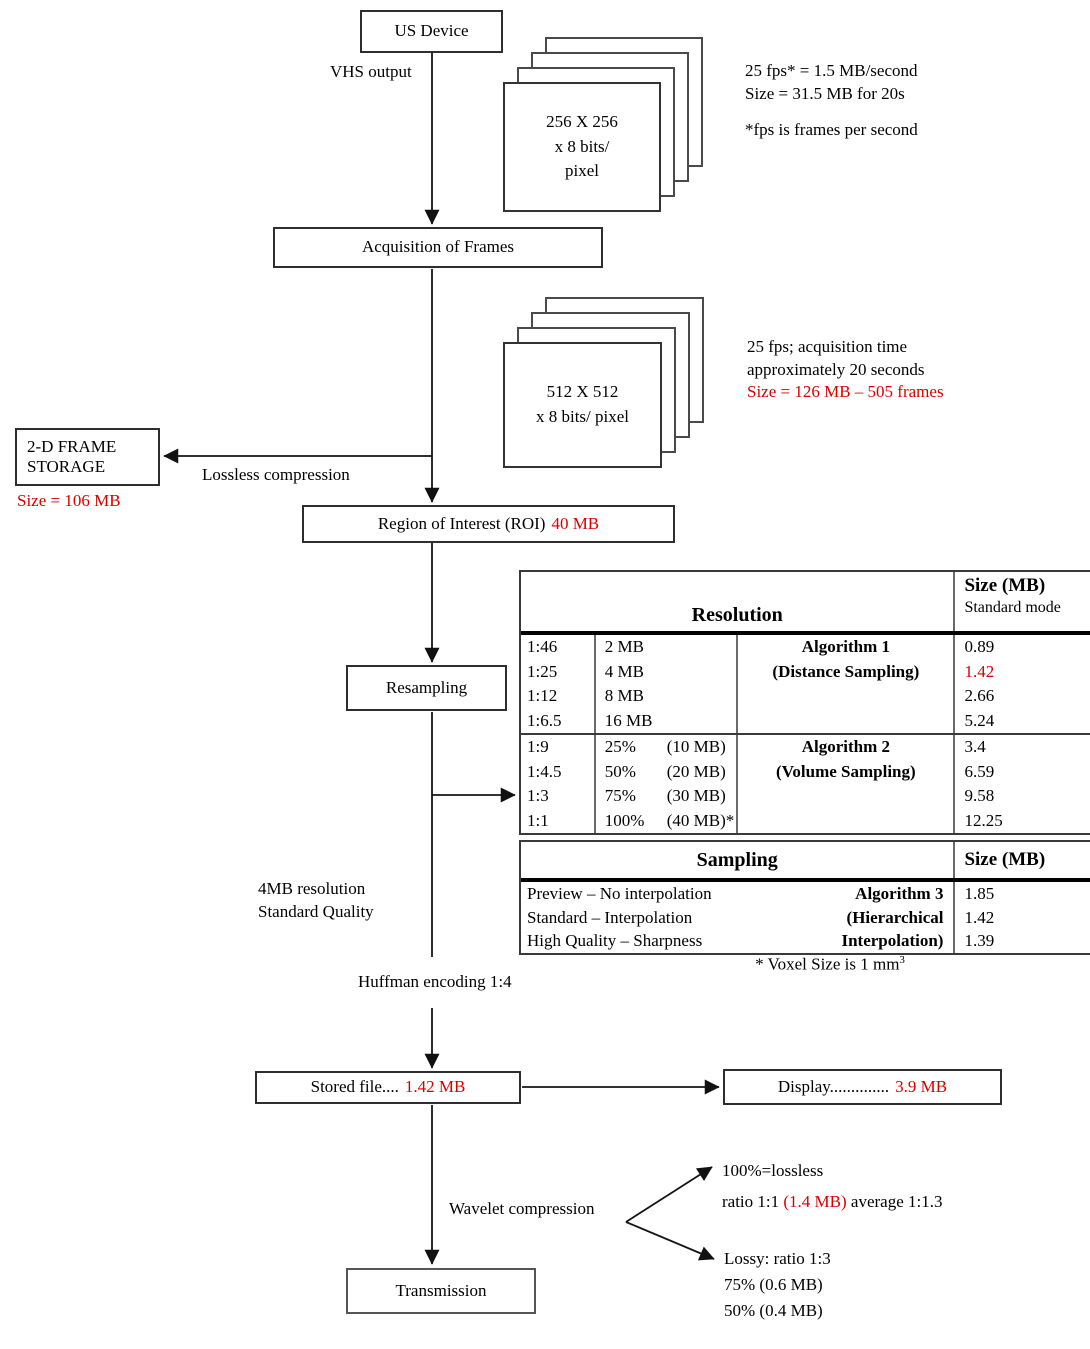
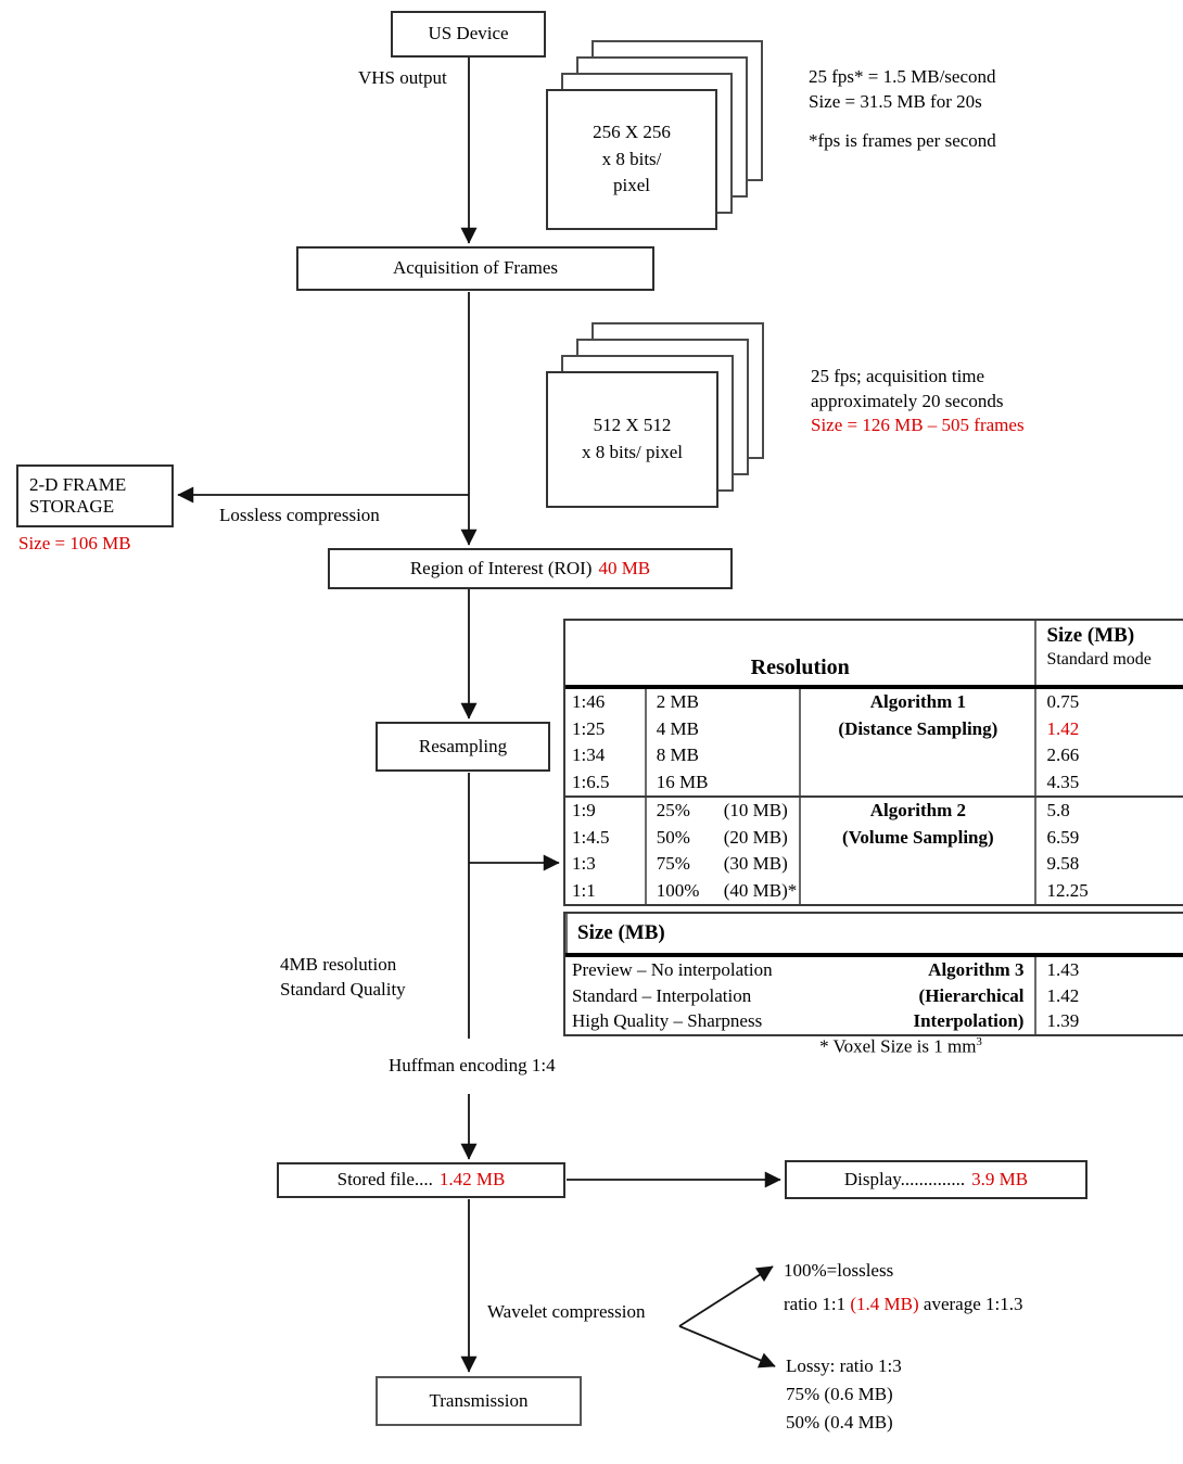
  US Device
  VHS output
  256 X 256
  x 8 bits/
  pixel
  25 fps* = 1.5 MB/second
  Size = 31.5 MB for 20s
  *fps is frames per second
  Acquisition of Frames
  512 X 512
  x 8 bits/ pixel
  25 fps; acquisition time
  approximately 20 seconds
  Size = 126 MB – 505 frames
  2-D FRAME
  STORAGE
  Size = 106 MB
  Lossless compression
  Region of Interest (ROI)
  40 MB
  Resampling
  Resolution
  Size (MB)
  Standard mode
  1:46
  1:25
- 1:12
+ 1:34
  1:6.5
  2 MB
  4 MB
  8 MB
  16 MB
  Algorithm 1
  (Distance Sampling)
- 0.89
+ 0.75
  1.42
  2.66
- 5.24
+ 4.35
  1:9
  1:4.5
  1:3
  1:1
  25% (10 MB)
  50% (20 MB)
  75% (30 MB)
  100% (40 MB)*
  Algorithm 2
  (Volume Sampling)
- 3.4
+ 5.8
  6.59
  9.58
  12.25
- Sampling
  Size (MB)
  Preview – No interpolation
  Standard – Interpolation
  High Quality – Sharpness
  Algorithm 3
  (Hierarchical
  Interpolation)
- 1.85
+ 1.43
  1.42
  1.39
  * Voxel Size is 1 mm3
  4MB resolution
  Standard Quality
  Huffman encoding 1:4
  Stored file....
  1.42 MB
  Display..............
  3.9 MB
  Wavelet compression
  100%=lossless
  ratio 1:1 (1.4 MB) average 1:1.3
  Lossy: ratio 1:3
  75% (0.6 MB)
  50% (0.4 MB)
  Transmission
